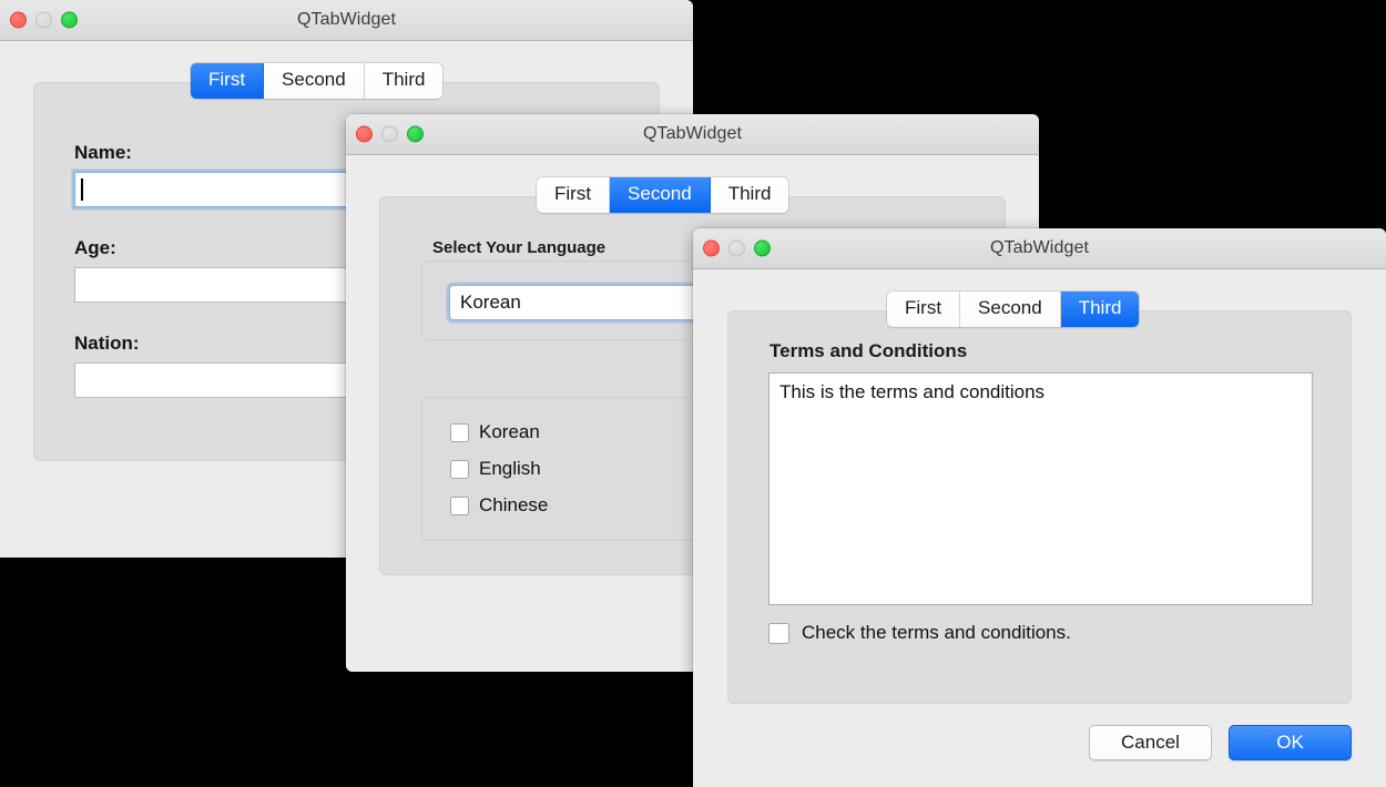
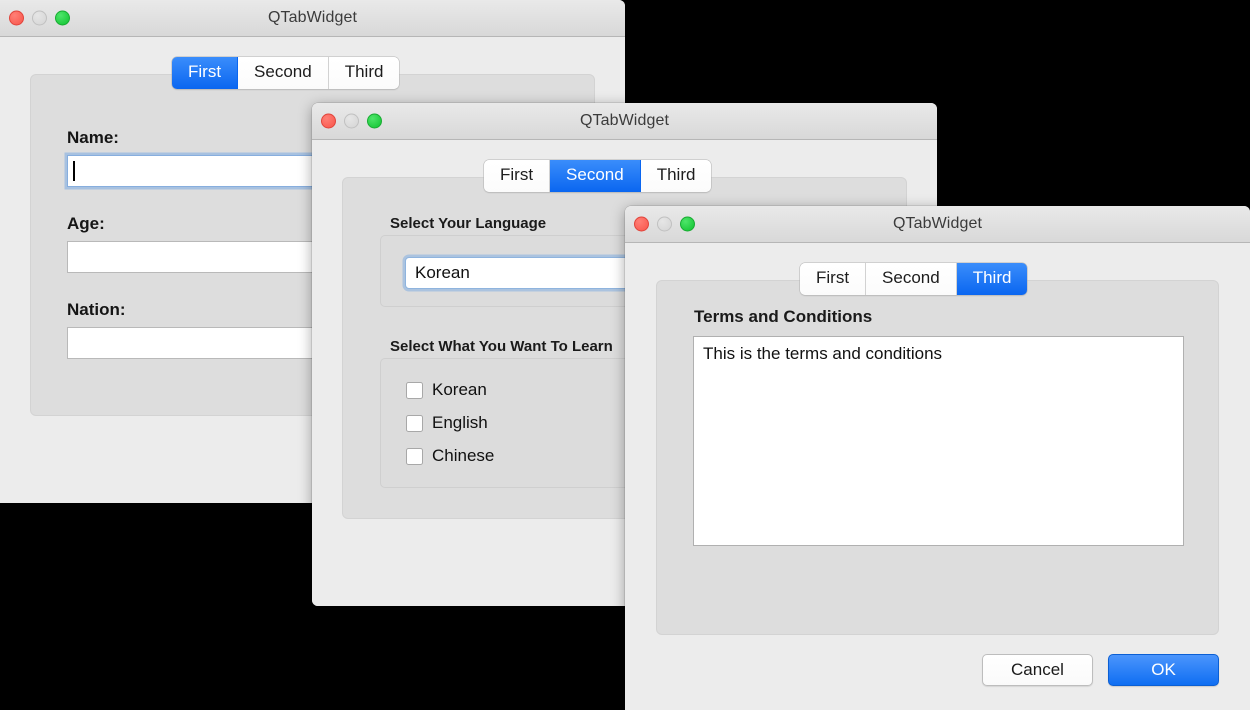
  QTabWidget
  First
  Second
  Third
  Name:
  Age:
  Nation:
  QTabWidget
  First
  Second
  Third
  Select Your Language
  Korean
+ Select What You Want To Learn
  Korean
  English
  Chinese
  QTabWidget
  First
  Second
  Third
  Terms and Conditions
  This is the terms and conditions
- Check the terms and conditions.
  Cancel
  OK
